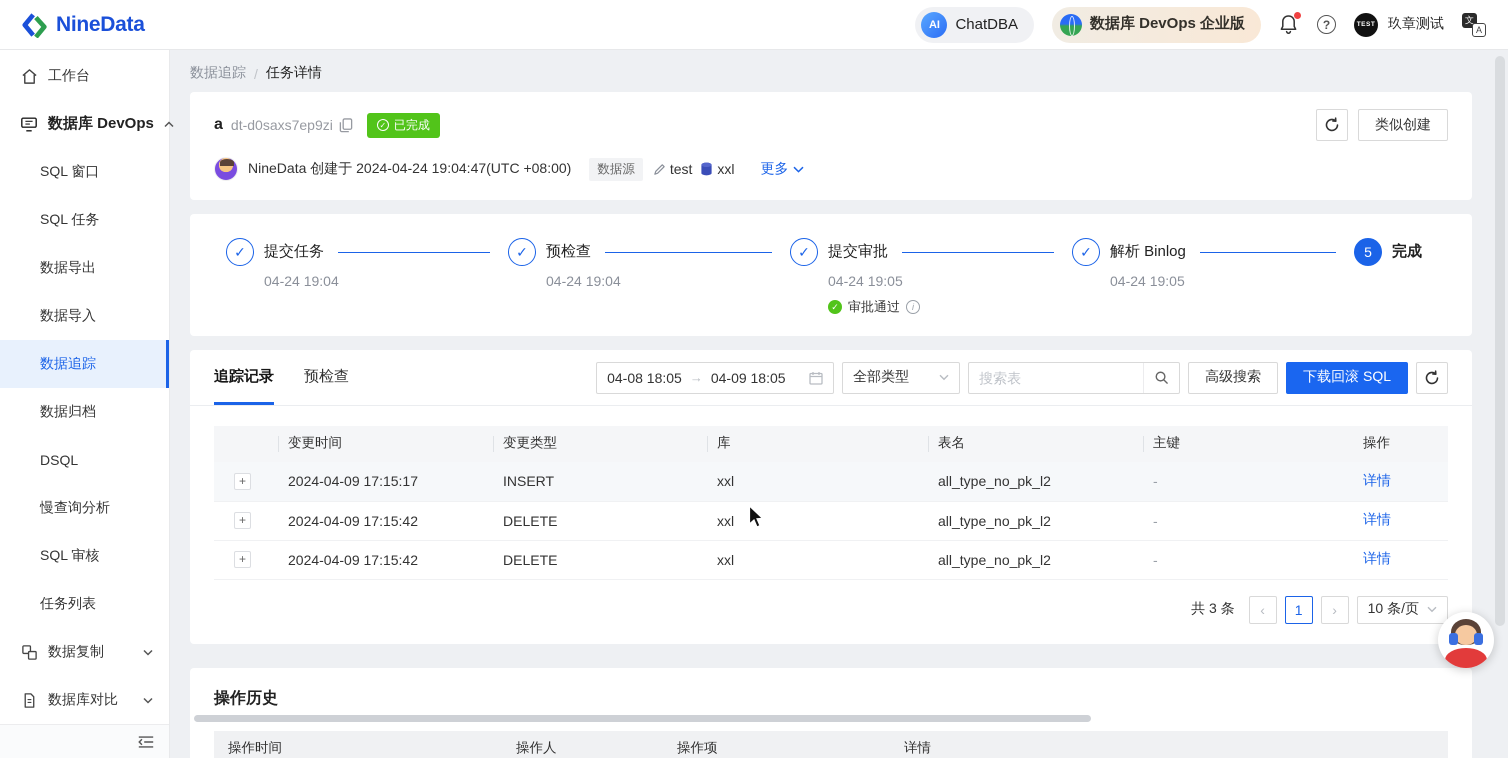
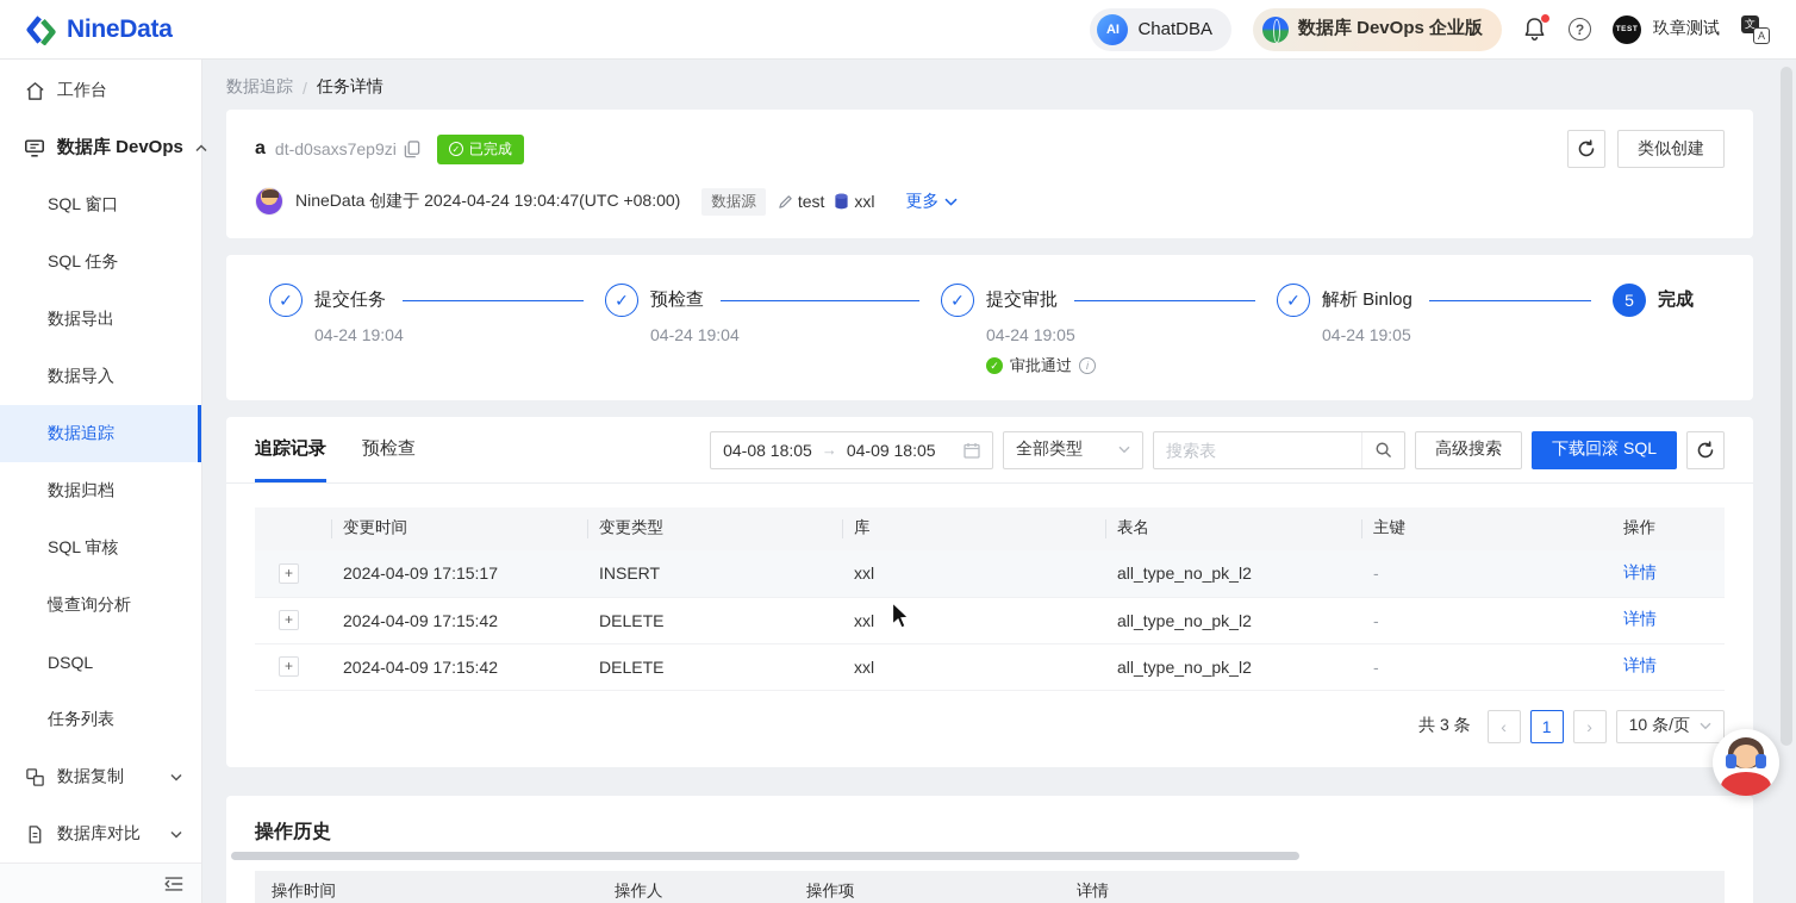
  NineData
  AI
  ChatDBA
  数据库 DevOps 企业版
  ?
  玖章测试
  文
  A
  工作台
  数据库 DevOps
  SQL 窗口
  SQL 任务
  数据导出
  数据导入
  数据追踪
  数据归档
- DSQL
+ SQL 审核
  慢查询分析
- SQL 审核
+ DSQL
  任务列表
  数据复制
  数据库对比
  数据追踪
  /
  任务详情
  a
  dt-d0saxs7ep9zi
  ✓
  已完成
  类似创建
  NineData 创建于 2024-04-24 19:04:47(UTC +08:00)
  数据源
  test
  xxl
  更多
  ✓
  提交任务
  04-24 19:04
  ✓
  预检查
  04-24 19:04
  ✓
  提交审批
  04-24 19:05
  ✓
  审批通过
  i
  ✓
  解析 Binlog
  04-24 19:05
  5
  完成
  追踪记录
  预检查
  04-08 18:05
  →
  04-09 18:05
  全部类型
  搜索表
  高级搜索
  下载回滚 SQL
  	变更时间	变更类型	库	表名	主键	操作
  +	2024-04-09 17:15:17	INSERT	xxl	all_type_no_pk_l2	-	详情
  +	2024-04-09 17:15:42	DELETE	xxl	all_type_no_pk_l2	-	详情
  +	2024-04-09 17:15:42	DELETE	xxl	all_type_no_pk_l2	-	详情
  共 3 条
  ‹
  1
  ›
  10 条/页
  操作历史
  操作时间
  操作人
  操作项
  详情
